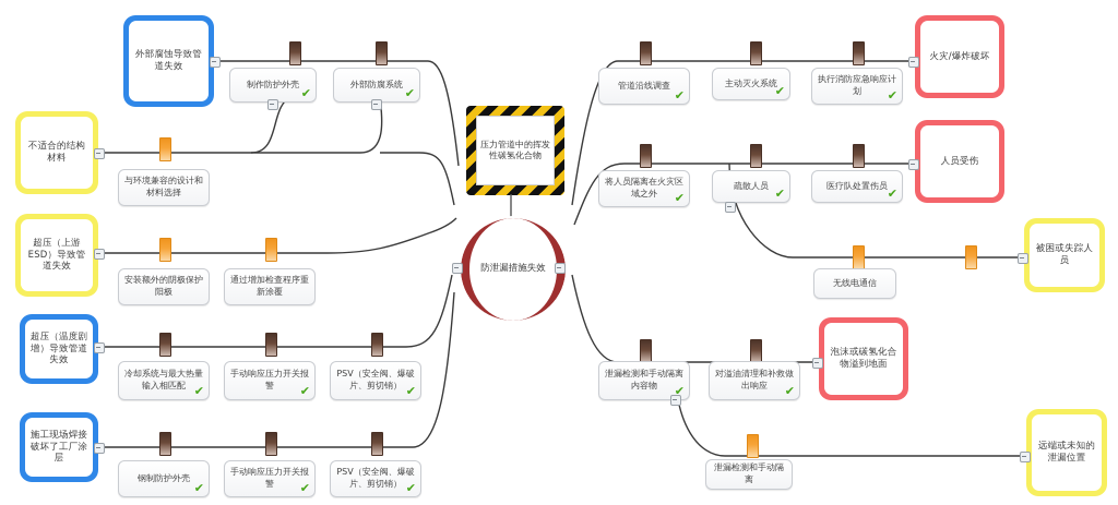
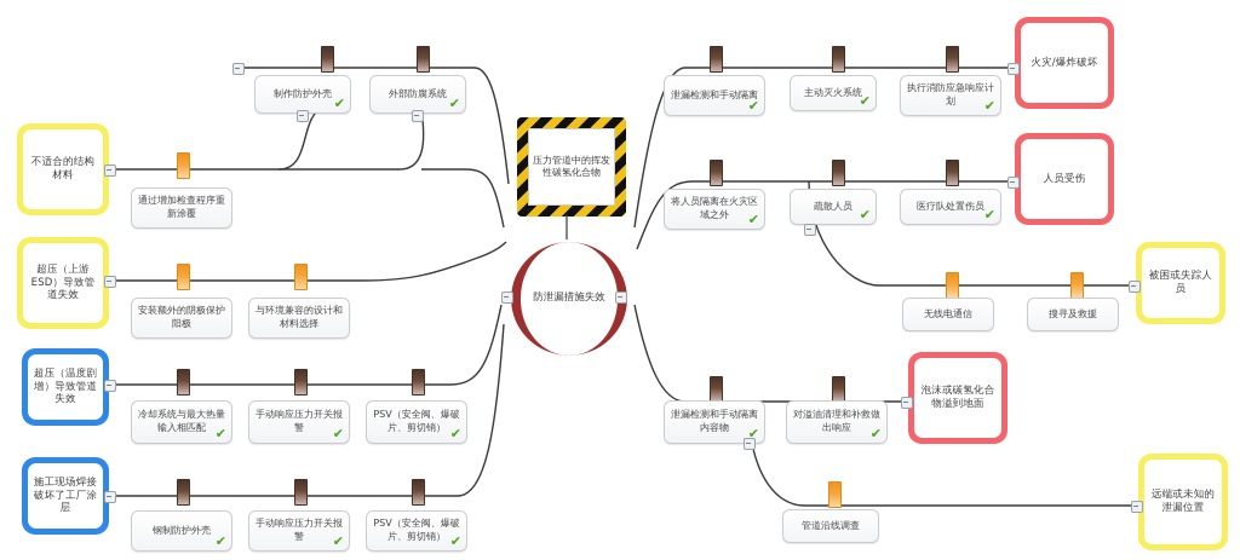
- 外部腐蚀导致管道失效
  不适合的结构材料
  超压（上游ESD）导致管道失效
  超压（温度剧增）导致管道失效
  施工现场焊接破坏了工厂涂层
  制作防护外壳
  ✔
  外部防腐系统
  ✔
- 与环境兼容的设计和材料选择
+ 通过增加检查程序重新涂覆
  安装额外的阴极保护阳极
- 通过增加检查程序重新涂覆
+ 与环境兼容的设计和材料选择
  冷却系统与最大热量输入相匹配
  ✔
  手动响应压力开关报警
  ✔
  PSV（安全阀、爆破片、剪切销）
  ✔
  钢制防护外壳
  ✔
  手动响应压力开关报警
  ✔
  PSV（安全阀、爆破片、剪切销）
  ✔
  压力管道中的挥发性碳氢化合物
  防泄漏措施失效
- 管道沿线调查
+ 泄漏检测和手动隔离
  ✔
  主动灭火系统
  ✔
  执行消防应急响应计划
  ✔
  将人员隔离在火灾区域之外
  ✔
  疏散人员
  ✔
  医疗队处置伤员
  ✔
  无线电通信
+ 搜寻及救援
  泄漏检测和手动隔离内容物
  ✔
  对溢油清理和补救做出响应
  ✔
- 泄漏检测和手动隔离
+ 管道沿线调查
  火灾/爆炸破坏
  人员受伤
  被困或失踪人员
  泡沫或碳氢化合物溢到地面
  远端或未知的泄漏位置
